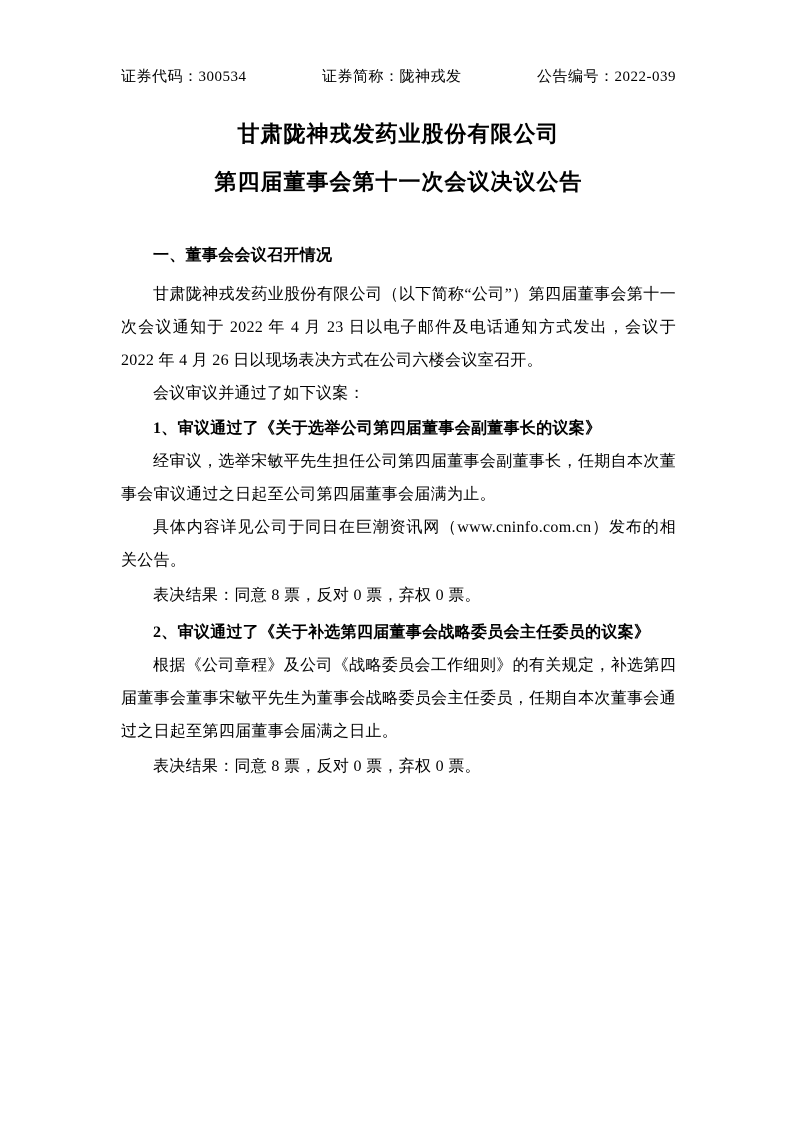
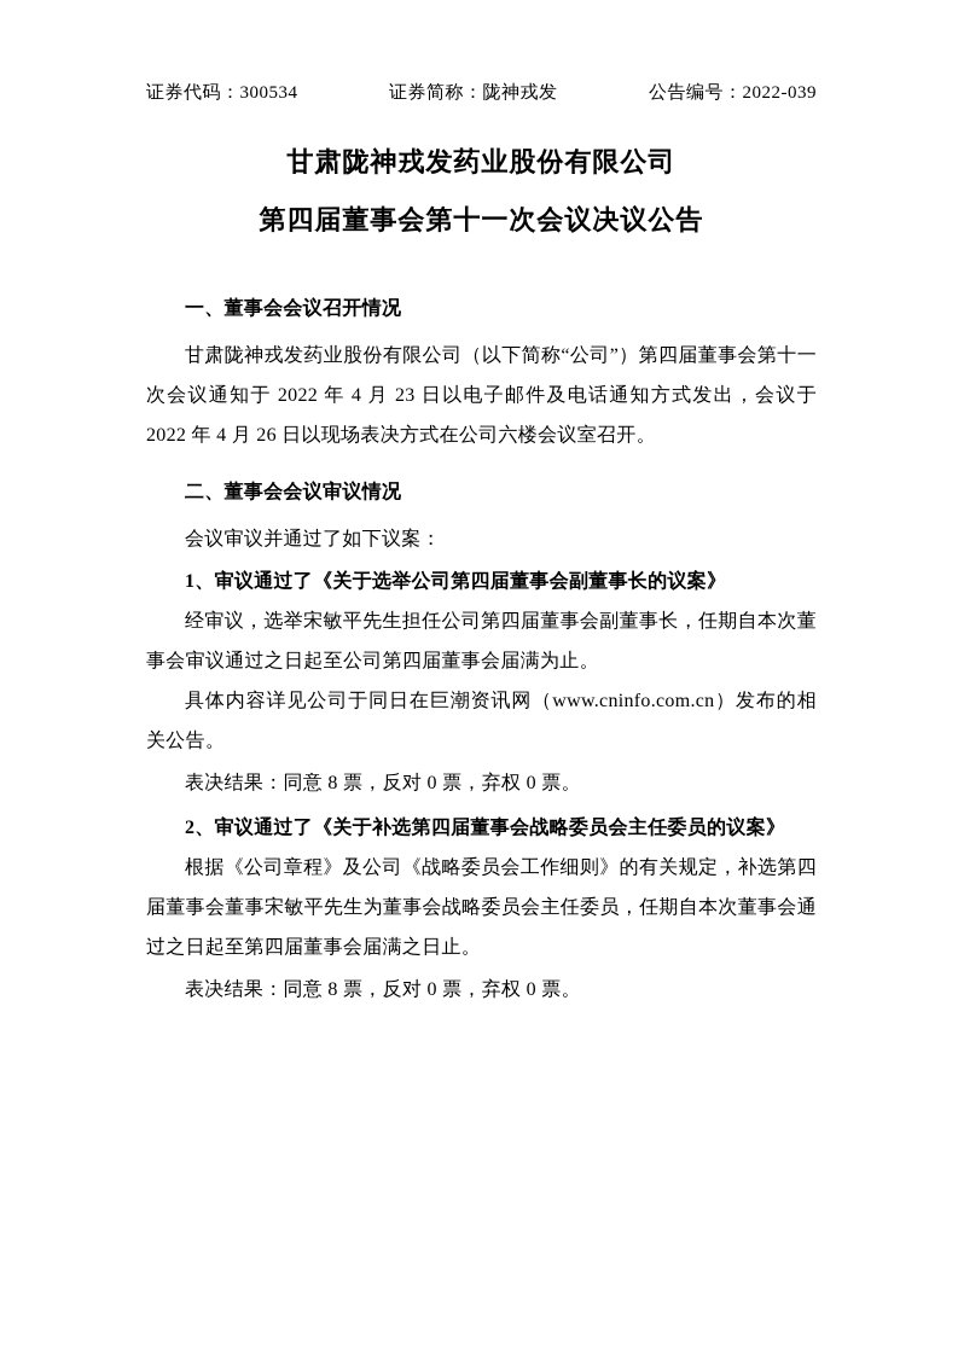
  证券代码：300534
  证券简称：陇神戎发
  公告编号：2022-039
  甘肃陇神戎发药业股份有限公司
  第四届董事会第十一次会议决议公告
  一、董事会会议召开情况
  甘肃陇神戎发药业股份有限公司（以下简称“公司”）第四届董事会第十一次会议通知于 2022 年 4 月 23 日以电子邮件及电话通知方式发出，会议于 2022 年 4 月 26 日以现场表决方式在公司六楼会议室召开。
+ 二、董事会会议审议情况
  会议审议并通过了如下议案：
  1、审议通过了《关于选举公司第四届董事会副董事长的议案》
  经审议，选举宋敏平先生担任公司第四届董事会副董事长，任期自本次董事会审议通过之日起至公司第四届董事会届满为止。
  具体内容详见公司于同日在巨潮资讯网（www.cninfo.com.cn）发布的相关公告。
  表决结果：同意 8 票，反对 0 票，弃权 0 票。
  2、审议通过了《关于补选第四届董事会战略委员会主任委员的议案》
  根据《公司章程》及公司《战略委员会工作细则》的有关规定，补选第四届董事会董事宋敏平先生为董事会战略委员会主任委员，任期自本次董事会通过之日起至第四届董事会届满之日止。
  表决结果：同意 8 票，反对 0 票，弃权 0 票。
